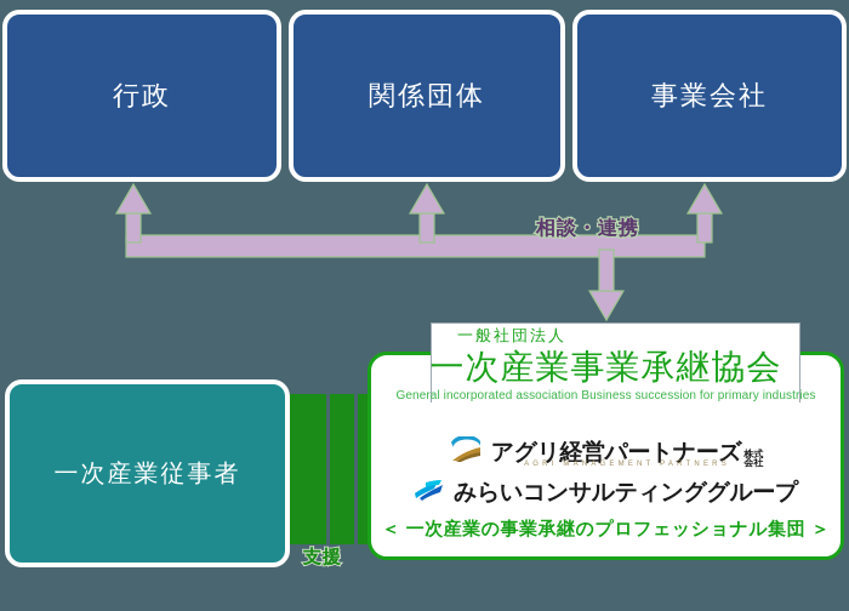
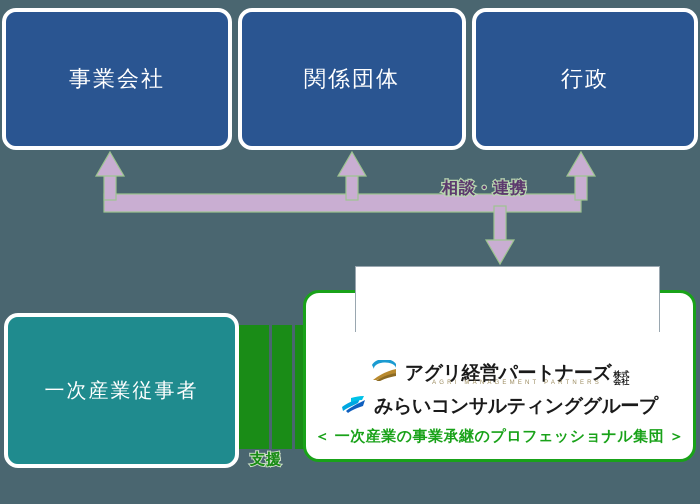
- 行政
+ 事業会社
  関係団体
- 事業会社
+ 行政
  相談・連携
  一次産業従事者
  支援
- 一般社団法人
- 一次産業事業承継協会
- General incorporated association Business succession for primary industries
  アグリ経営パートナーズ
  株式
  会社
  みらいコンサルティンググループ
  ＜ 一次産業の事業承継のプロフェッショナル集団 ＞
